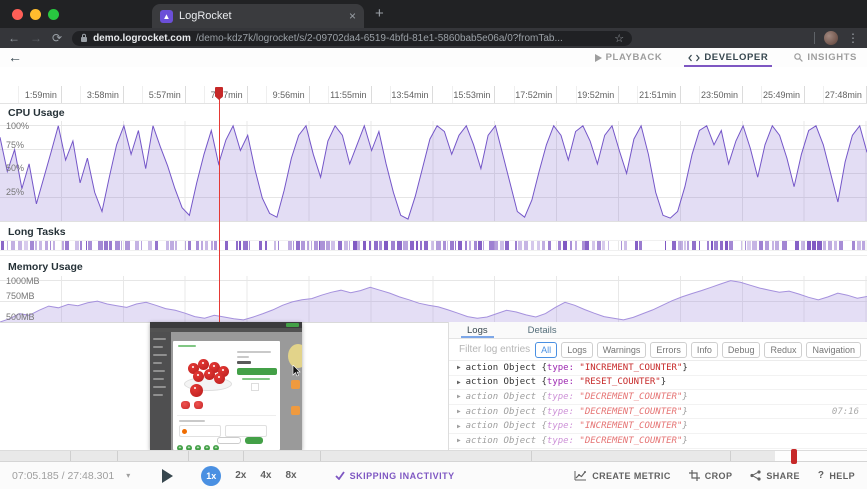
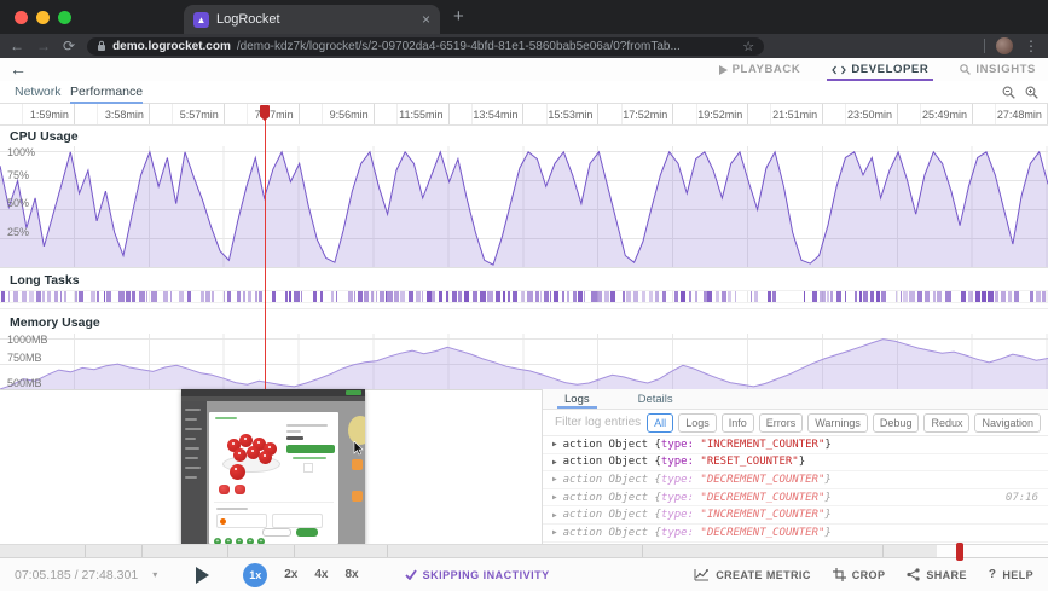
  ▲
  LogRocket
  ×
  +
  ←
  →
  ⟳
  demo.logrocket.com
  /demo-kdz7k/logrocket/s/2-09702da4-6519-4bfd-81e1-5860bab5e06a/0?fromTab...
  ☆
  ⋮
  ←
  PLAYBACK
  DEVELOPER
  INSIGHTS
+ Network
+ Performance
  1:59min
  3:58min
  5:57min
  77min
  9:56min
  11:55min
  13:54min
  15:53min
  17:52min
  19:52min
  21:51min
  23:50min
  25:49min
  27:48min
  CPU Usage
  100%
  75%
  50%
  25%
  Long Tasks
  Memory Usage
  1000MB
  750MB
  500MB
  Logs
  Details
  Filter log entries
  All
  Logs
- Warnings
+ Info
  Errors
- Info
+ Warnings
  Debug
  Redux
  Navigation
  action Object {type: "INCREMENT_COUNTER"}
  action Object {type: "RESET_COUNTER"}
  action Object {type: "DECREMENT_COUNTER"}
  action Object {type: "DECREMENT_COUNTER"}
  07:16
  action Object {type: "INCREMENT_COUNTER"}
  action Object {type: "DECREMENT_COUNTER"}
  07:05.185 / 27:48.301
  ▾
  1x
  2x
  4x
  8x
  SKIPPING INACTIVITY
  CREATE METRIC
  CROP
  SHARE
  ?
  HELP
